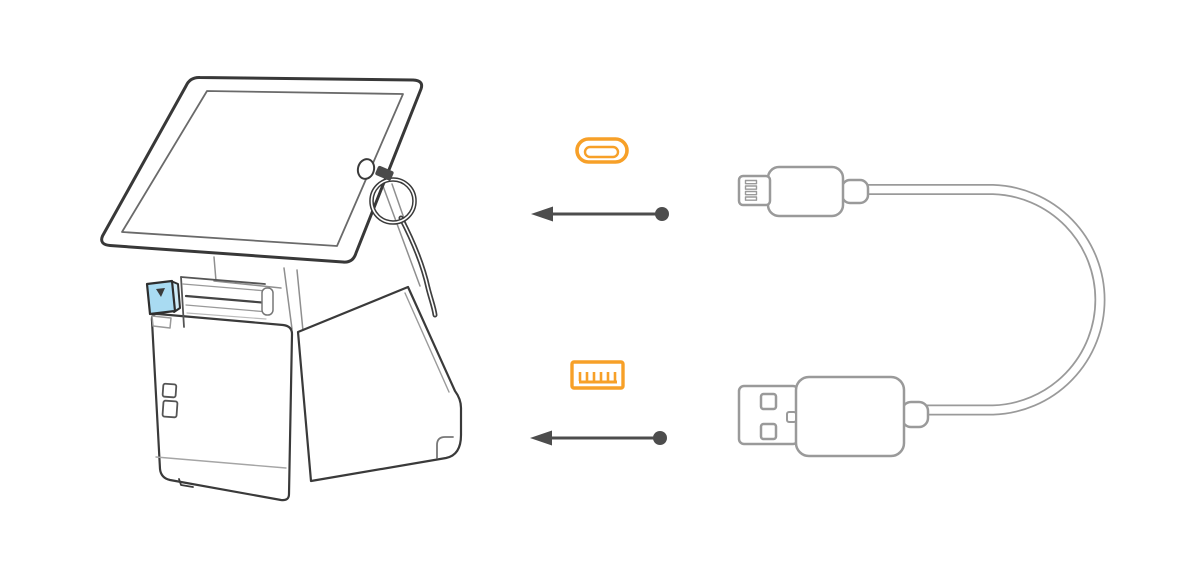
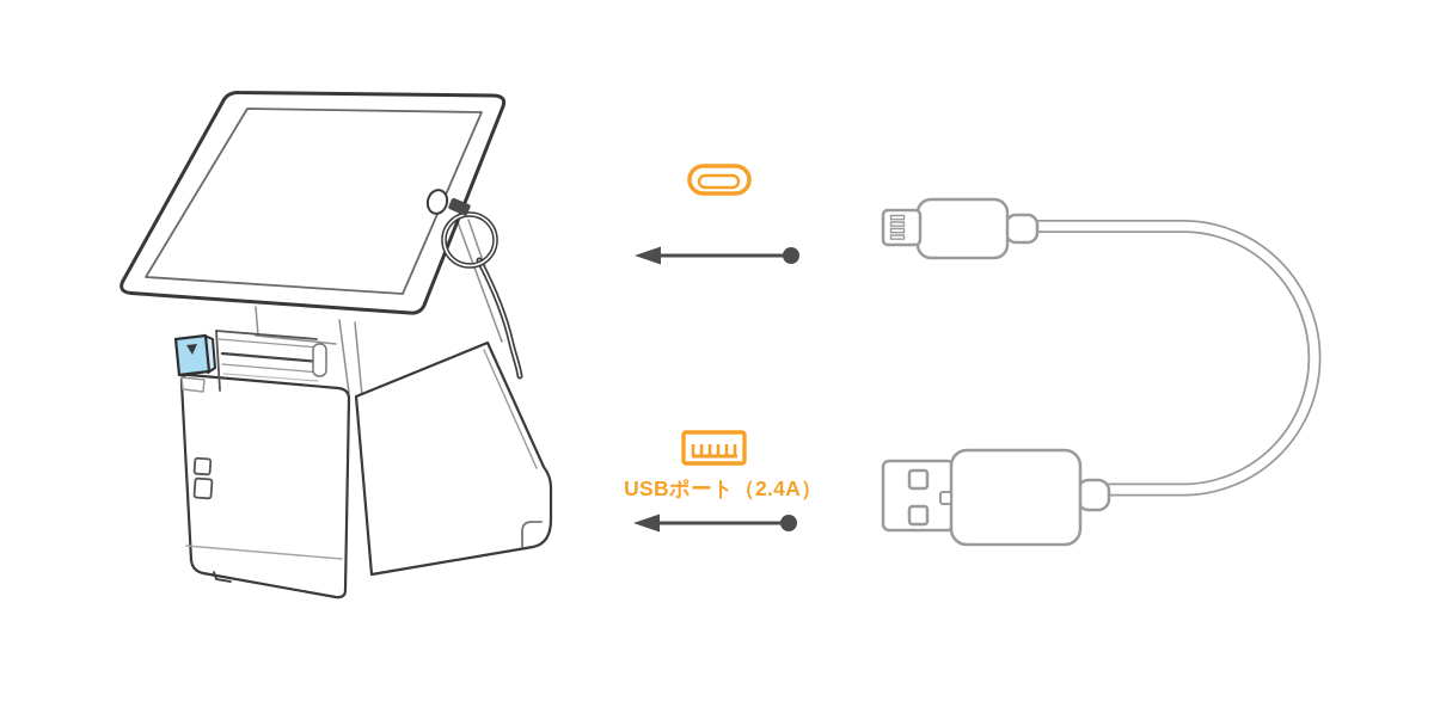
+ USBポート（2.4A）
